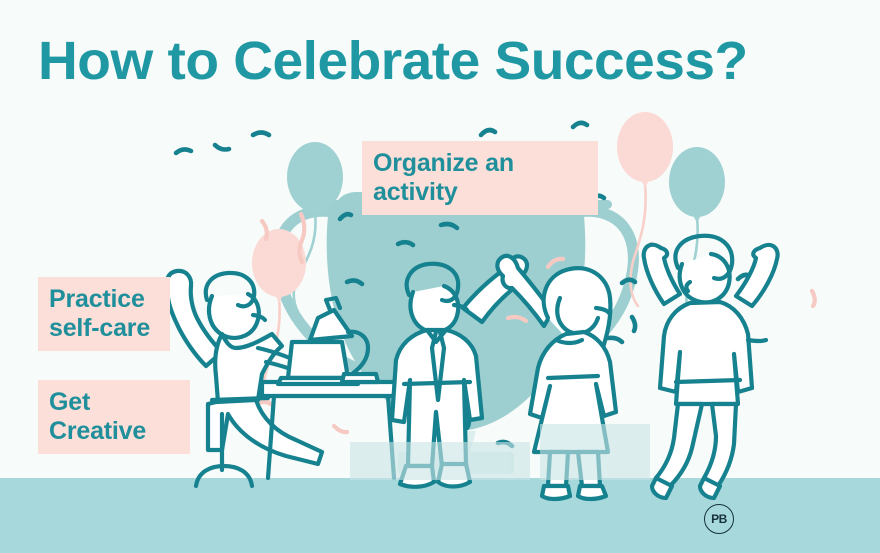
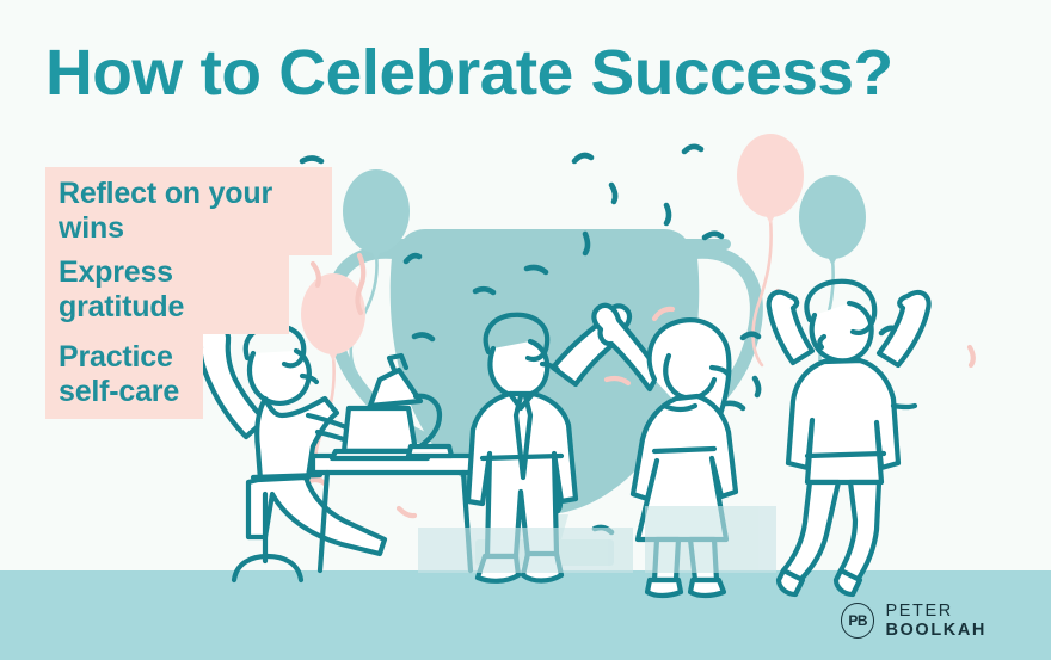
  How to Celebrate Success?
+ Reflect on your wins
+ Express gratitude
  Practice
  self-care
- Get Creative
- Organize an activity
  PB
+ PETER BOOLKAH
